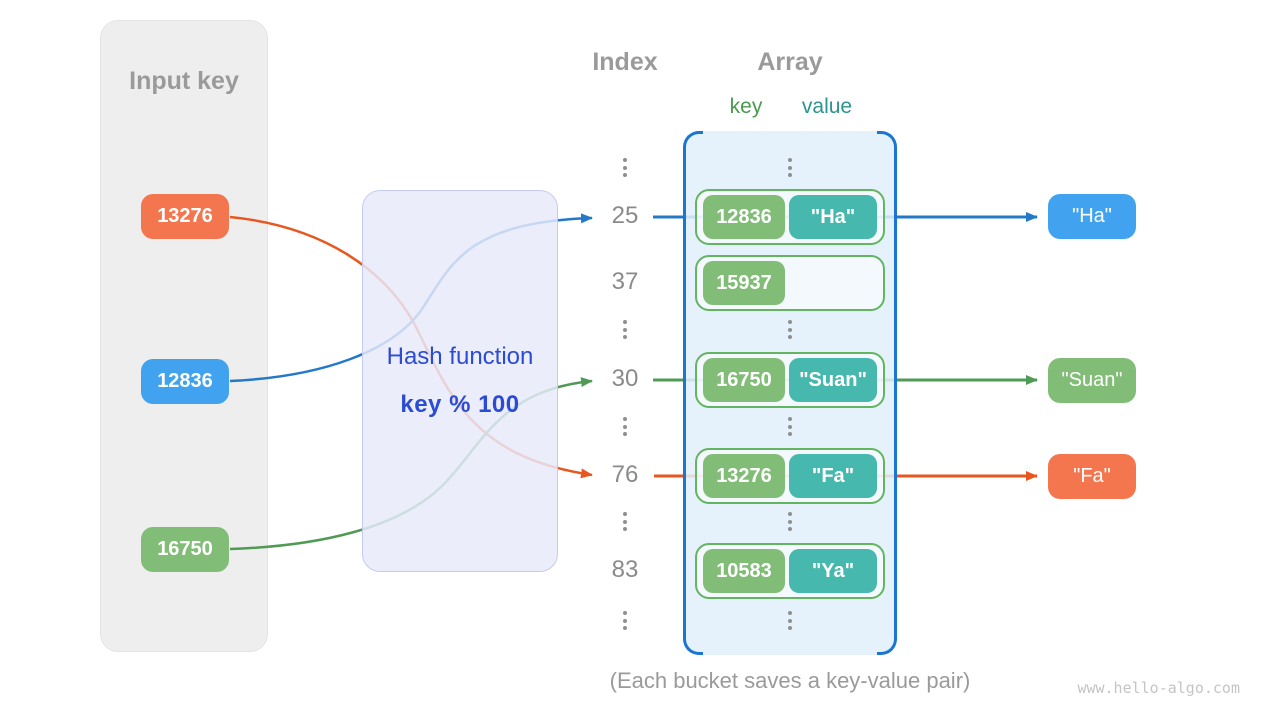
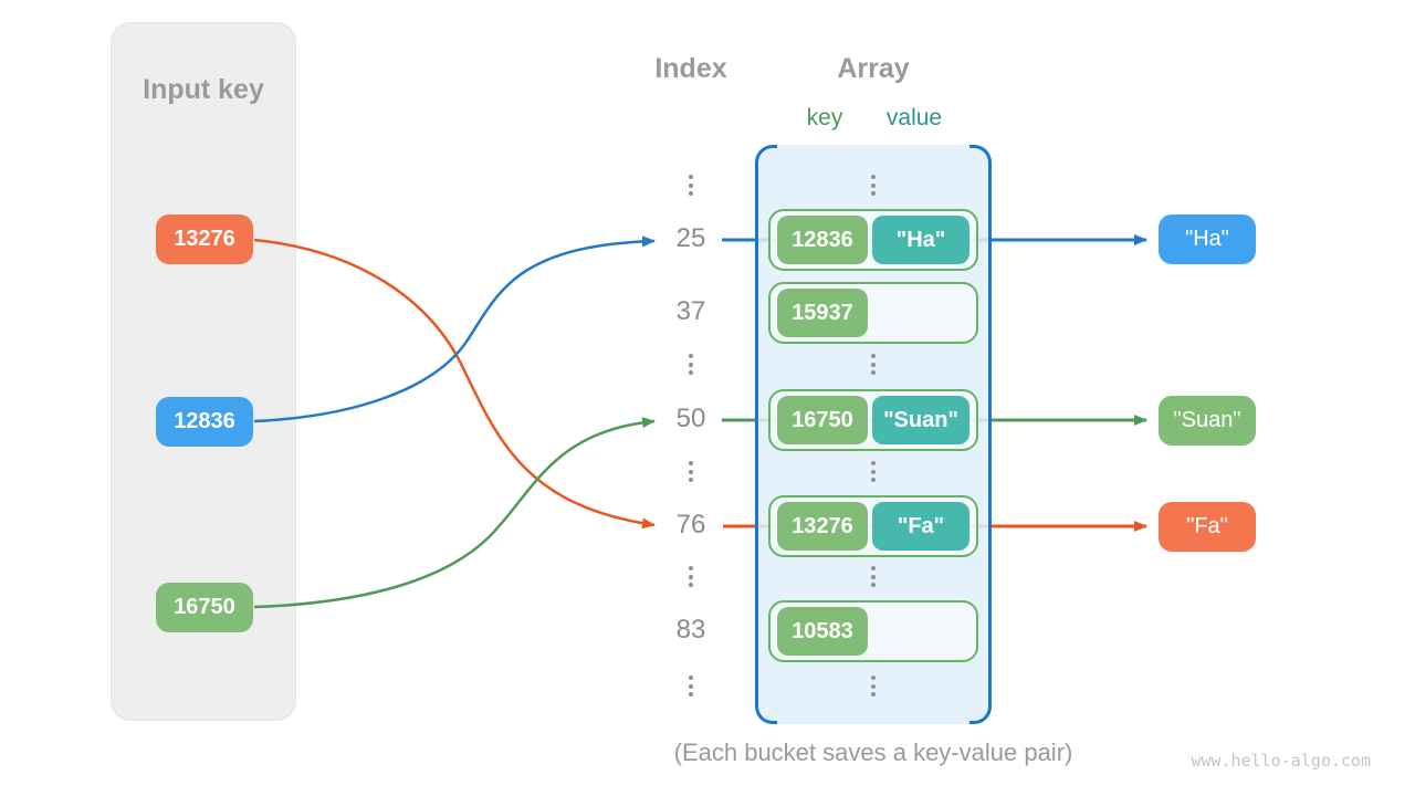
  Input key
  Index
  Array
  key
  value
- Hash function
- key % 100
  13276
  12836
  16750
  25
  37
- 30
+ 50
  76
  83
  12836
  "Ha"
  15937
  16750
  "Suan"
  13276
  "Fa"
  10583
- "Ya"
  "Ha"
  "Suan"
  "Fa"
  (Each bucket saves a key-value pair)
  www.hello-algo.com
